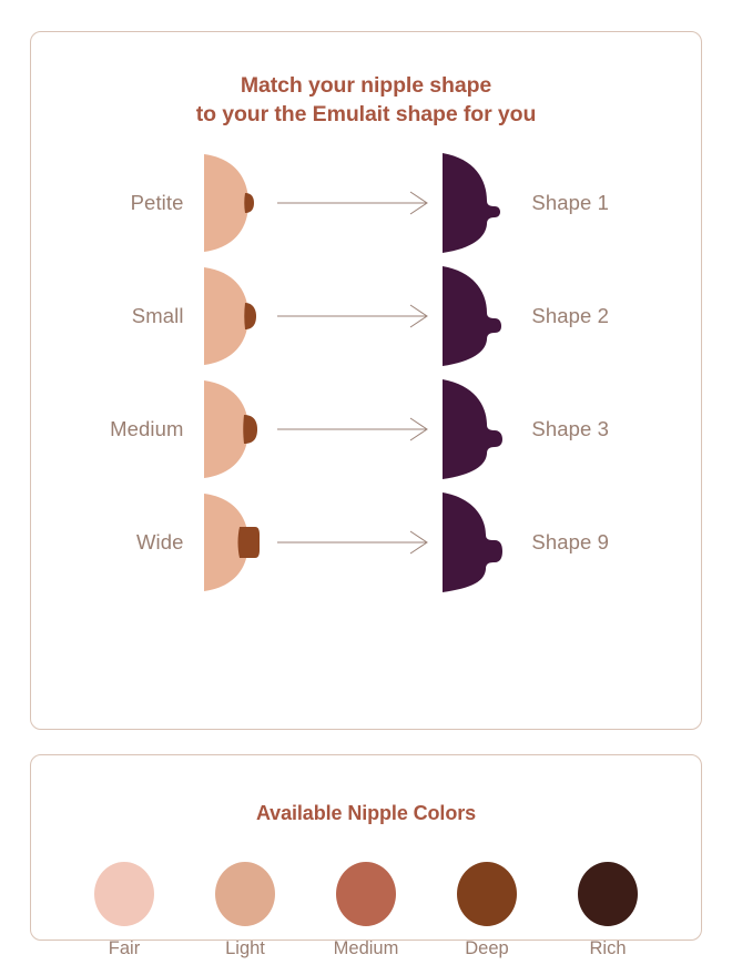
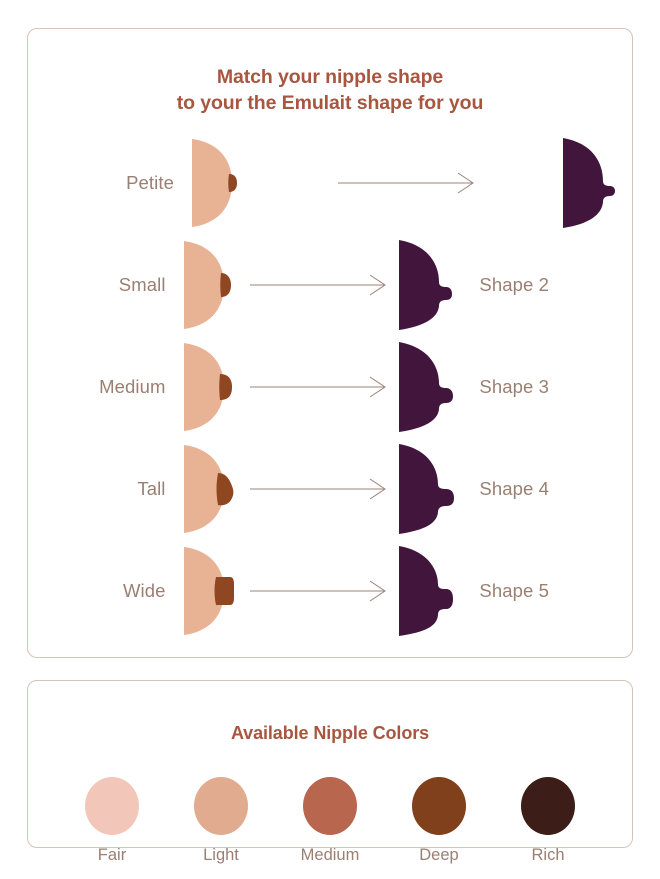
  Match your nipple shape
  to your the Emulait shape for you
  Petite
- Shape 1
  Small
  Shape 2
  Medium
  Shape 3
+ Tall
+ Shape 4
  Wide
- Shape 9
+ Shape 5
  Available Nipple Colors
  Fair
  Light
  Medium
  Deep
  Rich
